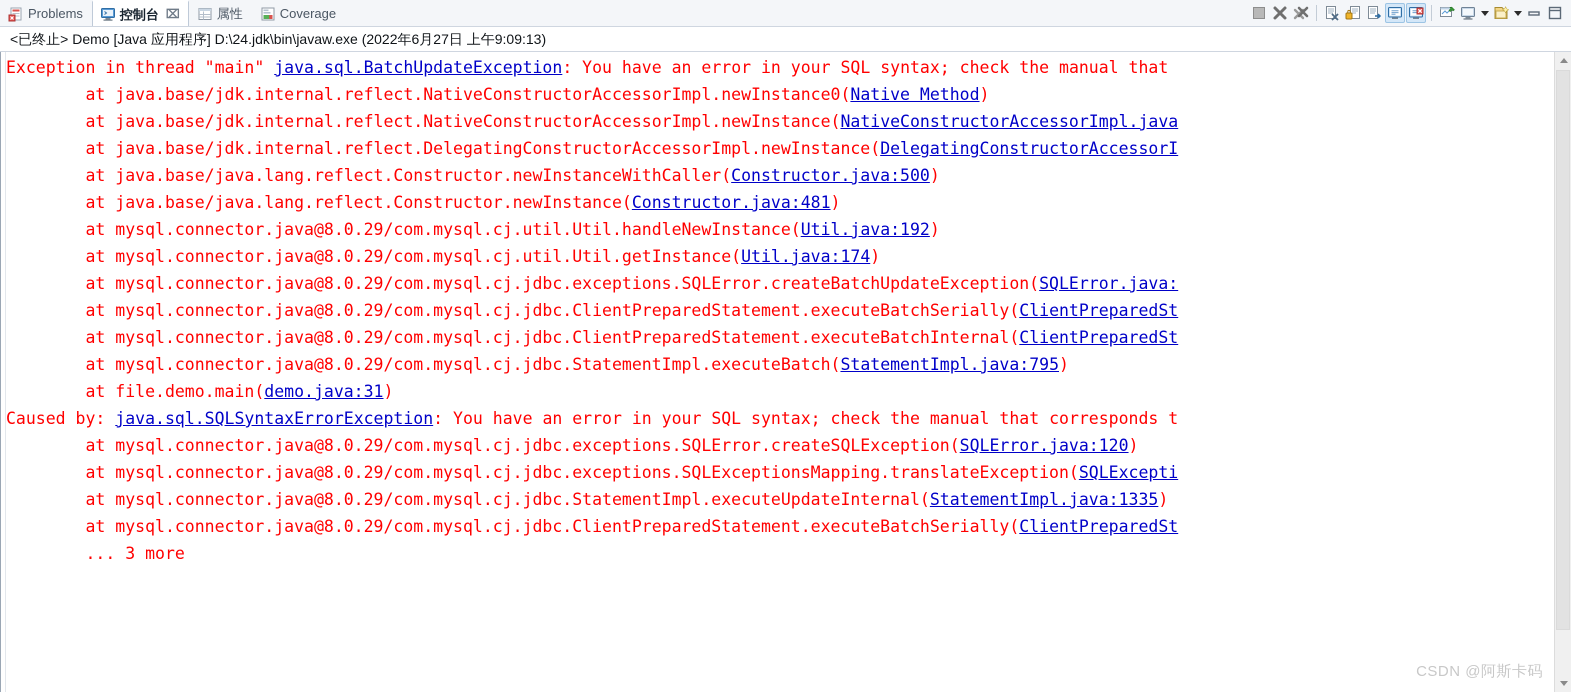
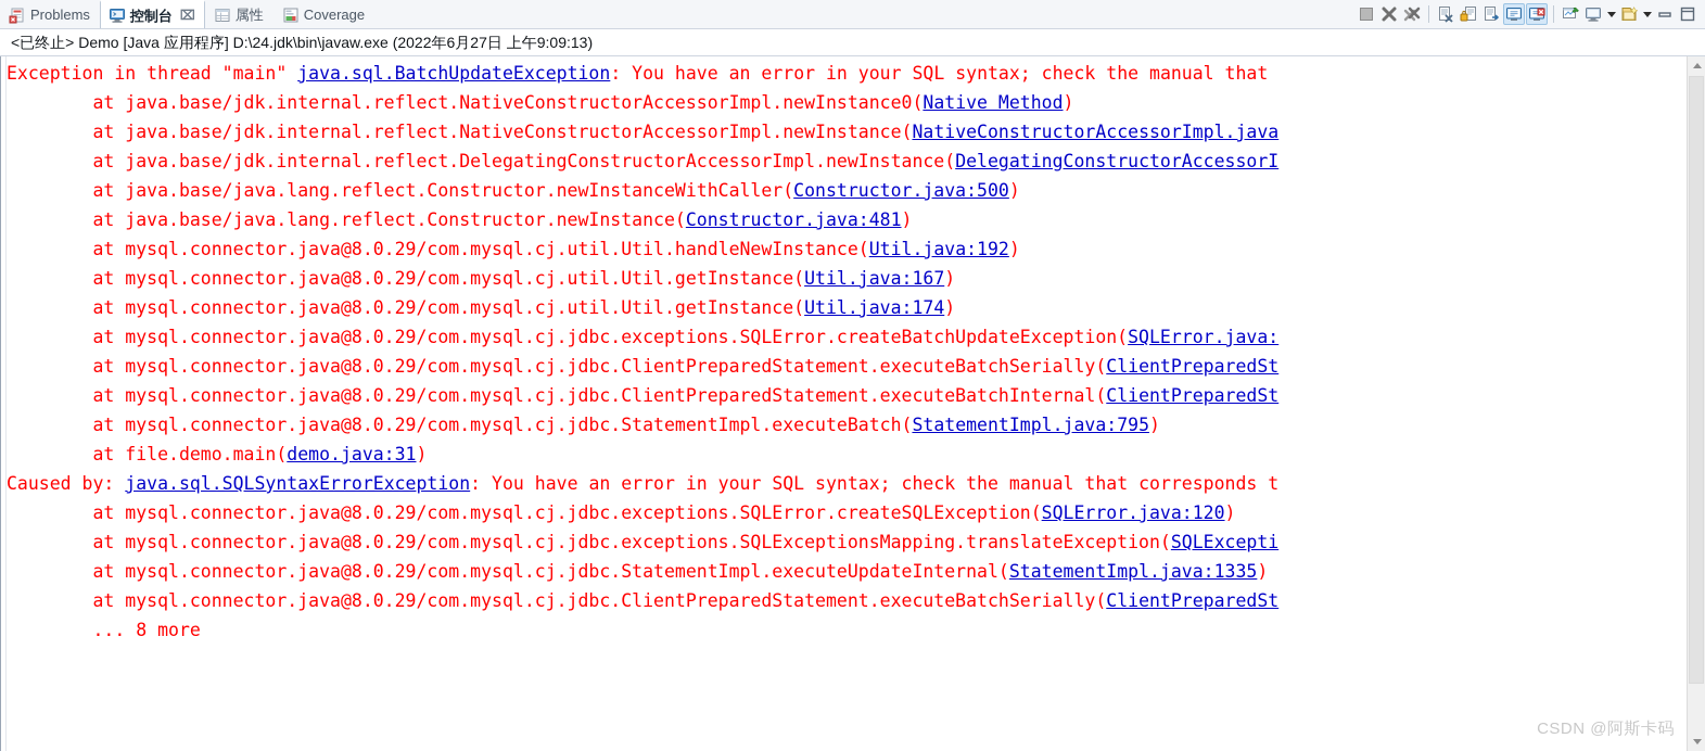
  Problems
  控制台
  ⌧
  属性
  Coverage
  <已终止> Demo [Java 应用程序] D:\24.jdk\bin\javaw.exe (2022年6月27日 上午9:09:13)
  Exception in thread "main" java.sql.BatchUpdateException: You have an error in your SQL syntax; check the manual that
  at java.base/jdk.internal.reflect.NativeConstructorAccessorImpl.newInstance0(Native Method)
  at java.base/jdk.internal.reflect.NativeConstructorAccessorImpl.newInstance(NativeConstructorAccessorImpl.java
  at java.base/jdk.internal.reflect.DelegatingConstructorAccessorImpl.newInstance(DelegatingConstructorAccessorI
  at java.base/java.lang.reflect.Constructor.newInstanceWithCaller(Constructor.java:500)
  at java.base/java.lang.reflect.Constructor.newInstance(Constructor.java:481)
  at mysql.connector.java@8.0.29/com.mysql.cj.util.Util.handleNewInstance(Util.java:192)
+ at mysql.connector.java@8.0.29/com.mysql.cj.util.Util.getInstance(Util.java:167)
  at mysql.connector.java@8.0.29/com.mysql.cj.util.Util.getInstance(Util.java:174)
  at mysql.connector.java@8.0.29/com.mysql.cj.jdbc.exceptions.SQLError.createBatchUpdateException(SQLError.java:
  at mysql.connector.java@8.0.29/com.mysql.cj.jdbc.ClientPreparedStatement.executeBatchSerially(ClientPreparedSt
  at mysql.connector.java@8.0.29/com.mysql.cj.jdbc.ClientPreparedStatement.executeBatchInternal(ClientPreparedSt
  at mysql.connector.java@8.0.29/com.mysql.cj.jdbc.StatementImpl.executeBatch(StatementImpl.java:795)
  at file.demo.main(demo.java:31)
  Caused by: java.sql.SQLSyntaxErrorException: You have an error in your SQL syntax; check the manual that corresponds t
  at mysql.connector.java@8.0.29/com.mysql.cj.jdbc.exceptions.SQLError.createSQLException(SQLError.java:120)
  at mysql.connector.java@8.0.29/com.mysql.cj.jdbc.exceptions.SQLExceptionsMapping.translateException(SQLExcepti
  at mysql.connector.java@8.0.29/com.mysql.cj.jdbc.StatementImpl.executeUpdateInternal(StatementImpl.java:1335)
  at mysql.connector.java@8.0.29/com.mysql.cj.jdbc.ClientPreparedStatement.executeBatchSerially(ClientPreparedSt
- ... 3 more
+ ... 8 more
  CSDN @阿斯卡码
